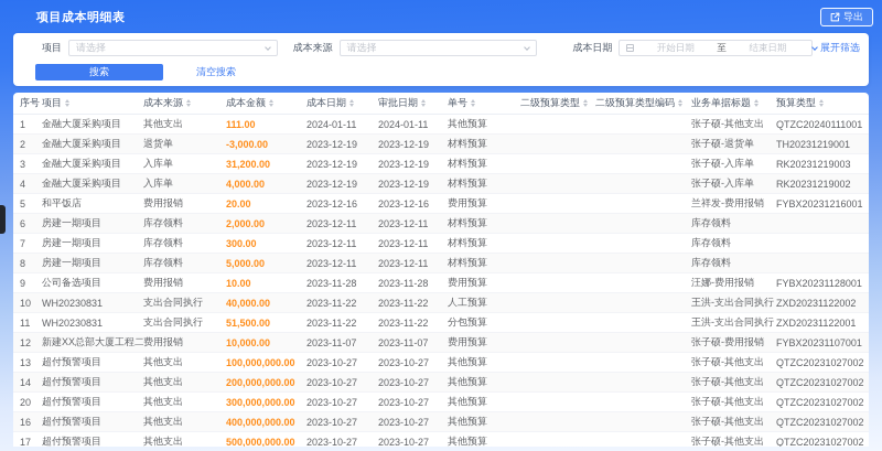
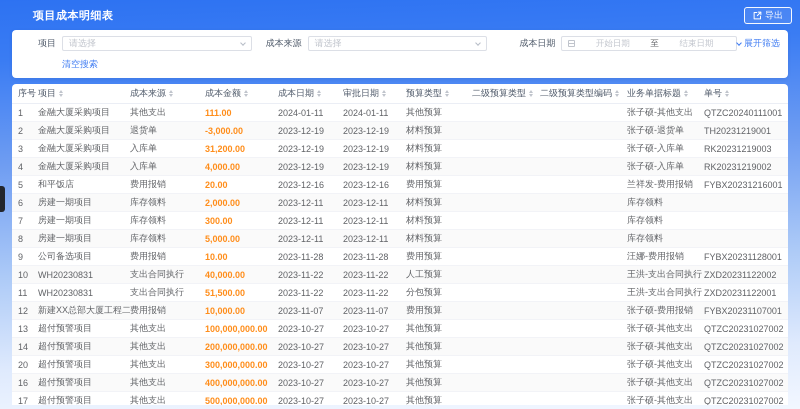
  项目成本明细表
  导出
  项目
  请选择
  成本来源
  请选择
  成本日期
  开始日期
  至
  结束日期
  展开筛选
- 搜索
  清空搜索
  序号
  项目
  成本来源
  成本金额
  成本日期
  审批日期
- 单号
+ 预算类型
  二级预算类型
  二级预算类型编码
  业务单据标题
- 预算类型
+ 单号
  1
  金融大厦采购项目
  其他支出
  111.00
  2024-01-11
  2024-01-11
  其他预算
  张子硕-其他支出
  QTZC20240111001
  2
  金融大厦采购项目
  退货单
  -3,000.00
  2023-12-19
  2023-12-19
  材料预算
  张子硕-退货单
  TH20231219001
  3
  金融大厦采购项目
  入库单
  31,200.00
  2023-12-19
  2023-12-19
  材料预算
  张子硕-入库单
  RK20231219003
  4
  金融大厦采购项目
  入库单
  4,000.00
  2023-12-19
  2023-12-19
  材料预算
  张子硕-入库单
  RK20231219002
  5
  和平饭店
  费用报销
  20.00
  2023-12-16
  2023-12-16
  费用预算
  兰祥发-费用报销
  FYBX20231216001
  6
  房建一期项目
  库存领料
  2,000.00
  2023-12-11
  2023-12-11
  材料预算
  库存领料
  7
  房建一期项目
  库存领料
  300.00
  2023-12-11
  2023-12-11
  材料预算
  库存领料
  8
  房建一期项目
  库存领料
  5,000.00
  2023-12-11
  2023-12-11
  材料预算
  库存领料
  9
  公司备选项目
  费用报销
  10.00
  2023-11-28
  2023-11-28
  费用预算
  汪娜-费用报销
  FYBX20231128001
  10
  WH20230831
  支出合同执行
  40,000.00
  2023-11-22
  2023-11-22
  人工预算
  王洪-支出合同执行
  ZXD20231122002
  11
  WH20230831
  支出合同执行
  51,500.00
  2023-11-22
  2023-11-22
  分包预算
  王洪-支出合同执行
  ZXD20231122001
  12
  新建XX总部大厦工程二
  费用报销
  10,000.00
  2023-11-07
  2023-11-07
  费用预算
  张子硕-费用报销
  FYBX20231107001
  13
  超付预警项目
  其他支出
  100,000,000.00
  2023-10-27
  2023-10-27
  其他预算
  张子硕-其他支出
  QTZC20231027002
  14
  超付预警项目
  其他支出
  200,000,000.00
  2023-10-27
  2023-10-27
  其他预算
  张子硕-其他支出
  QTZC20231027002
  20
  超付预警项目
  其他支出
  300,000,000.00
  2023-10-27
  2023-10-27
  其他预算
  张子硕-其他支出
  QTZC20231027002
  16
  超付预警项目
  其他支出
  400,000,000.00
  2023-10-27
  2023-10-27
  其他预算
  张子硕-其他支出
  QTZC20231027002
  17
  超付预警项目
  其他支出
  500,000,000.00
  2023-10-27
  2023-10-27
  其他预算
  张子硕-其他支出
  QTZC20231027002
